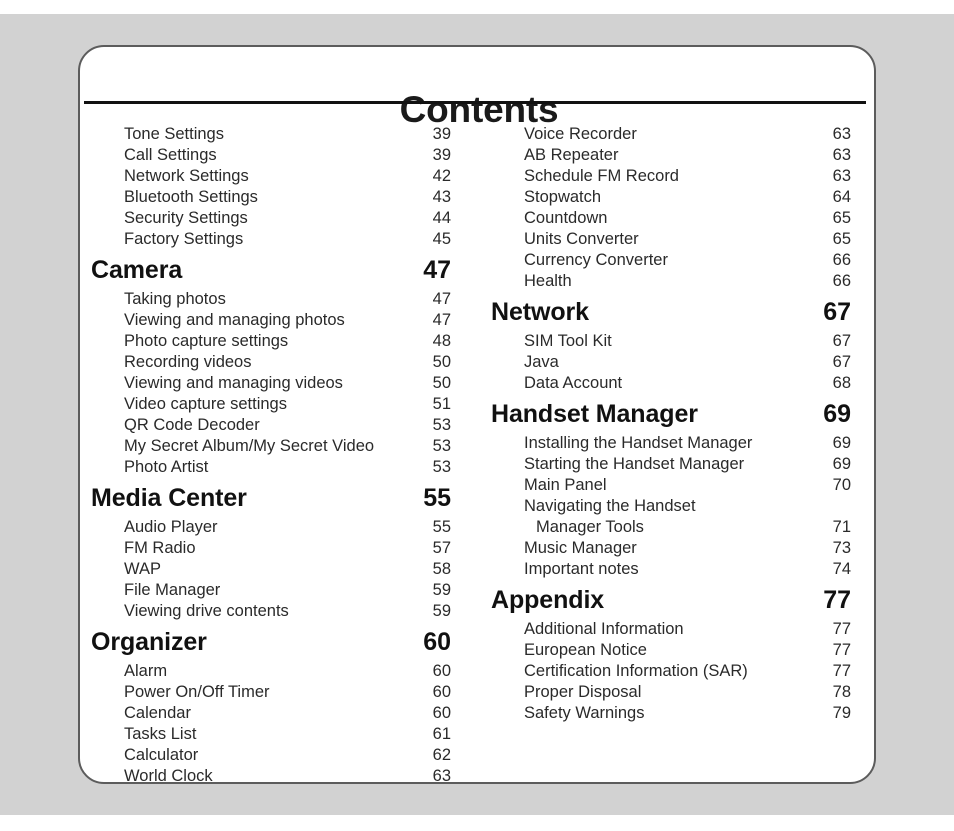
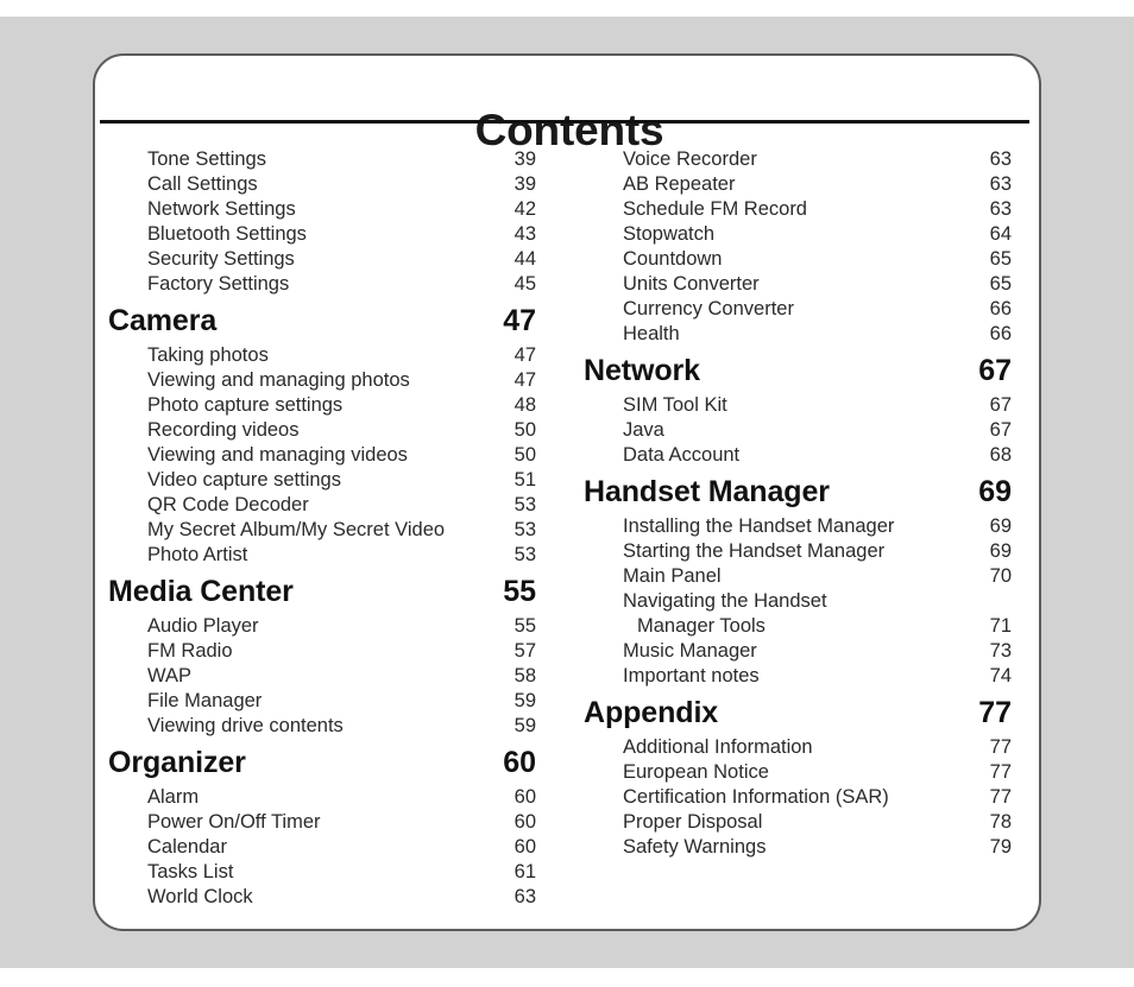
  Contents
  Tone Settings
  39
  Call Settings
  39
  Network Settings
  42
  Bluetooth Settings
  43
  Security Settings
  44
  Factory Settings
  45
  Camera
  47
  Taking photos
  47
  Viewing and managing photos
  47
  Photo capture settings
  48
  Recording videos
  50
  Viewing and managing videos
  50
  Video capture settings
  51
  QR Code Decoder
  53
  My Secret Album/My Secret Video
  53
  Photo Artist
  53
  Media Center
  55
  Audio Player
  55
  FM Radio
  57
  WAP
  58
  File Manager
  59
  Viewing drive contents
  59
  Organizer
  60
  Alarm
  60
  Power On/Off Timer
  60
  Calendar
  60
  Tasks List
  61
- Calculator
- 62
  World Clock
  63
  Voice Recorder
  63
  AB Repeater
  63
  Schedule FM Record
  63
  Stopwatch
  64
  Countdown
  65
  Units Converter
  65
  Currency Converter
  66
  Health
  66
  Network
  67
  SIM Tool Kit
  67
  Java
  67
  Data Account
  68
  Handset Manager
  69
  Installing the Handset Manager
  69
  Starting the Handset Manager
  69
  Main Panel
  70
  Navigating the Handset
  Manager Tools
  71
  Music Manager
  73
  Important notes
  74
  Appendix
  77
  Additional Information
  77
  European Notice
  77
  Certification Information (SAR)
  77
  Proper Disposal
  78
  Safety Warnings
  79
